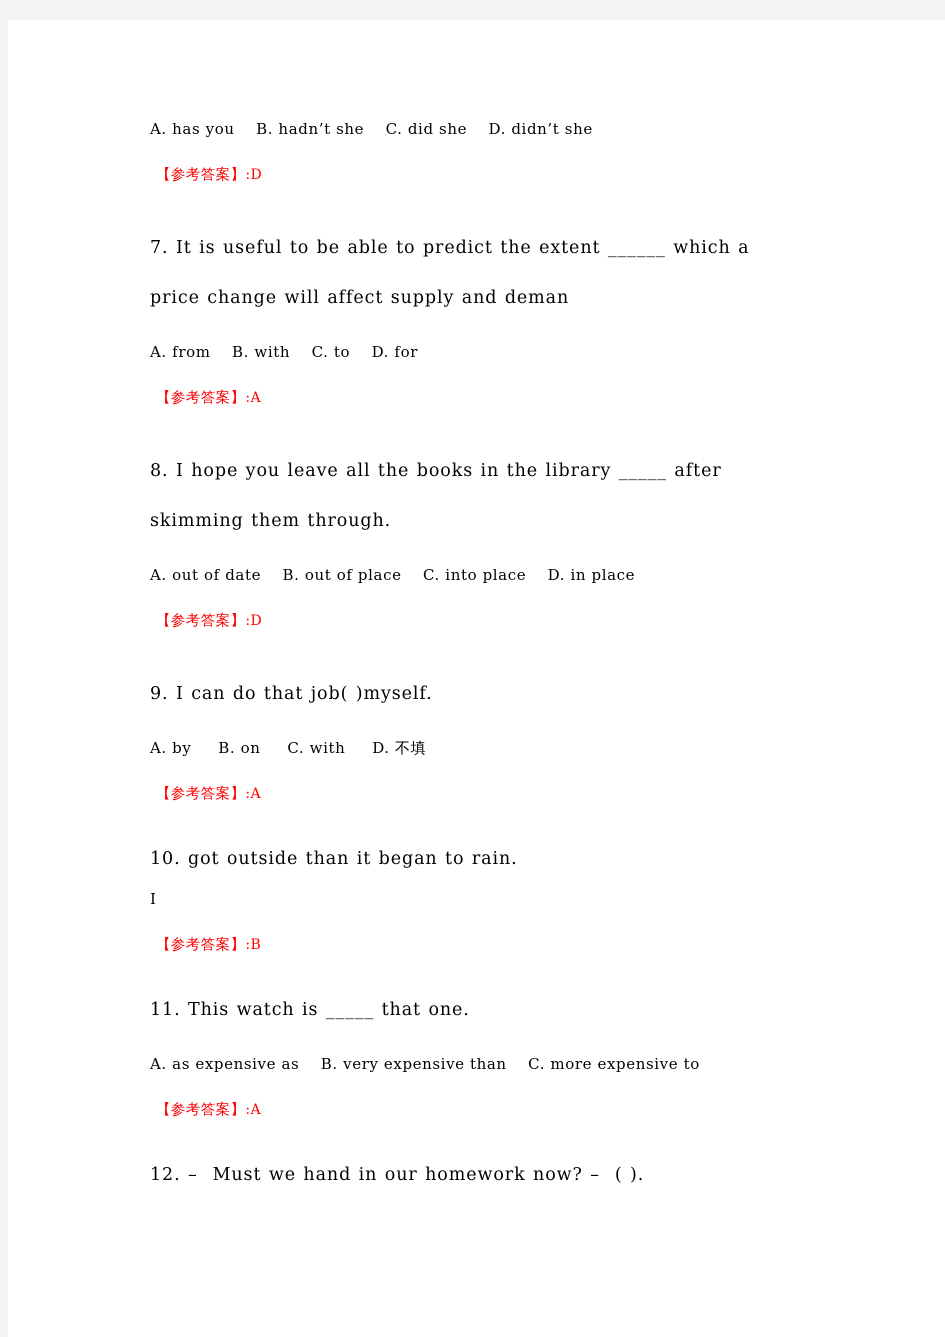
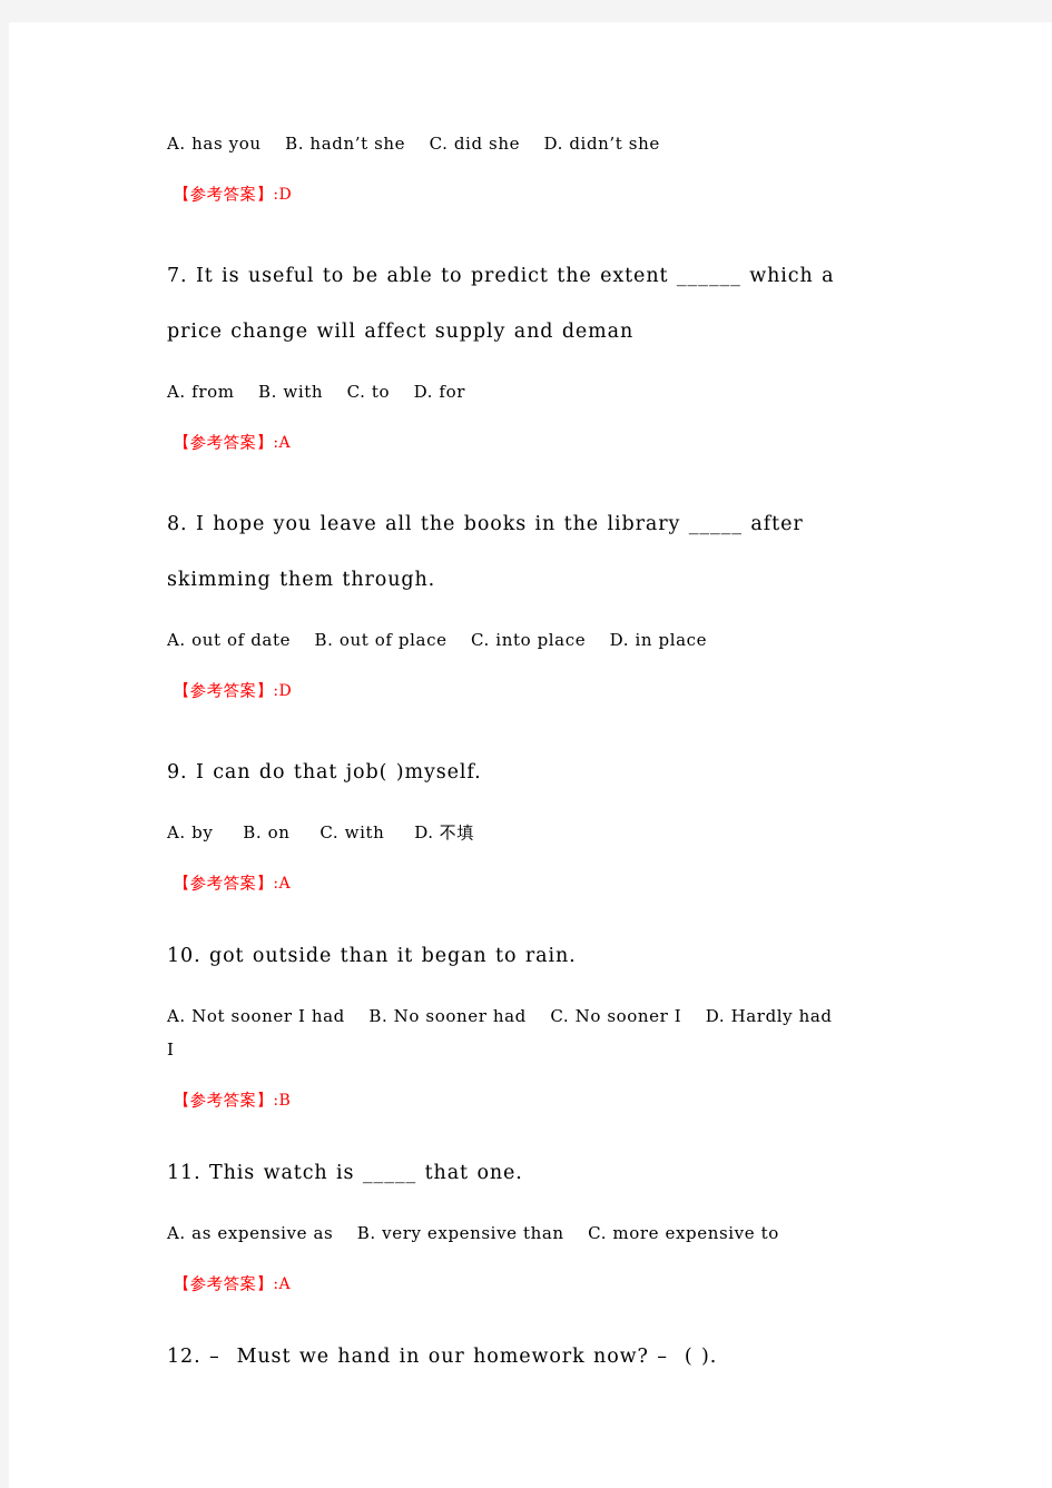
  A. has you B. hadn’t she C. did she D. didn’t she
  【参考答案】:D
  7. It is useful to be able to predict the extent ______ which a
  price change will affect supply and deman
  A. from B. with C. to D. for
  【参考答案】:A
  8. I hope you leave all the books in the library _____ after
  skimming them through.
  A. out of date B. out of place C. into place D. in place
  【参考答案】:D
  9. I can do that job( )myself.
  A. by B. on C. with D. 不填
  【参考答案】:A
  10. got outside than it began to rain.
+ A. Not sooner I had B. No sooner had C. No sooner I D. Hardly had
  I
  【参考答案】:B
  11. This watch is _____ that one.
  A. as expensive as B. very expensive than C. more expensive to
  【参考答案】:A
  12. – Must we hand in our homework now? – ( ).
